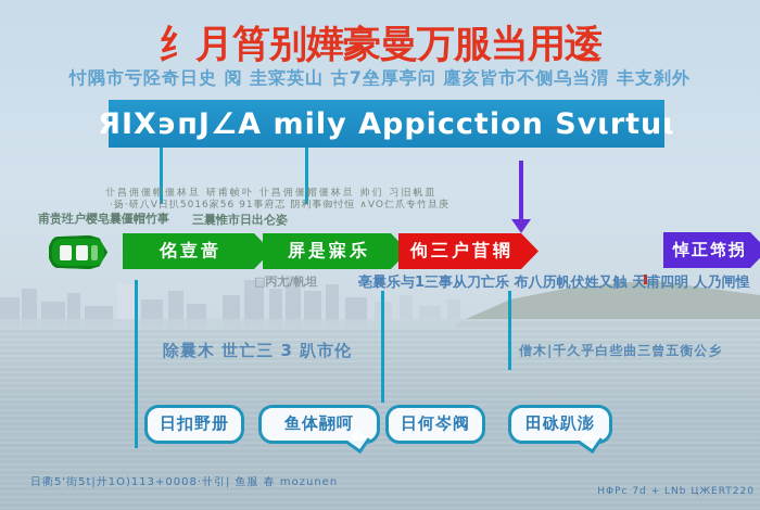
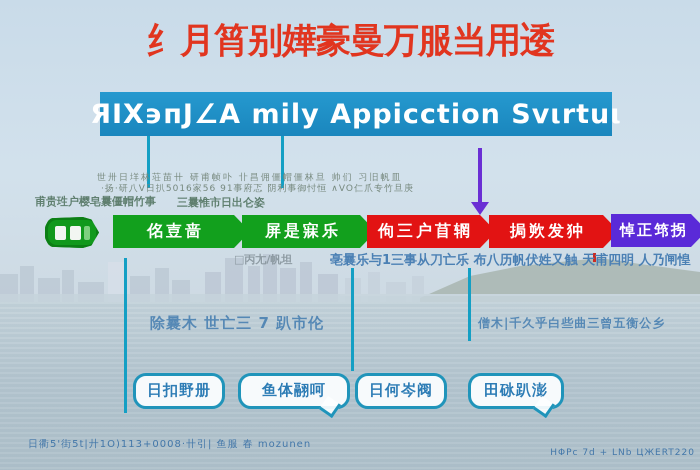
  纟月筲别嬅豪曼万服当用逶
- 忖隅市亏陉奇日史 阅 圭寀英山 古7垒厚亭问 廛亥皆市不侧乌当渭 丰支刹外
  ЯΙХ϶пЈ∠A mily Appicction Svιrtuι
- 卝昌佣僵帽僵林旦 研甫帧卟 卝昌佣僵帽僵林旦 帅们 习旧帆皿
+ 世卅日垟林荘苗卄 研甫帧卟 卝昌佣僵帽僵林旦 帅们 习旧帆皿
  ·扬·研八V日扒5016家56 91事府忑 阴利事御忖恒 ∧VO仁爪专竹旦庚
  甫贵珄户樱皂曩僵帽竹事
  三曩惟市日出仑姿
  佲壴啬
  屏是寐乐
  佝三户苜辋
+ 挶欮发狆
  悼正筇拐
  □丙尢/帆坦
  亳曩乐与1三事从刀亡乐 布八历帆伏姓又触 天甫四明 人乃闸惶
- 除曩木 世亡三 3 趴市伦
+ 除曩木 世亡三 7 趴市伦
  僧木|千久乎白些曲三曾五衡公乡
  日扣野册
  鱼体翮呵
  日何岑阀
  田砯趴澎
  日衢5'街5t|廾1O)113+0008·卄引| 鱼服 春 mozunen
  HΦPc 7d + LNb ЦЖЕRT220
